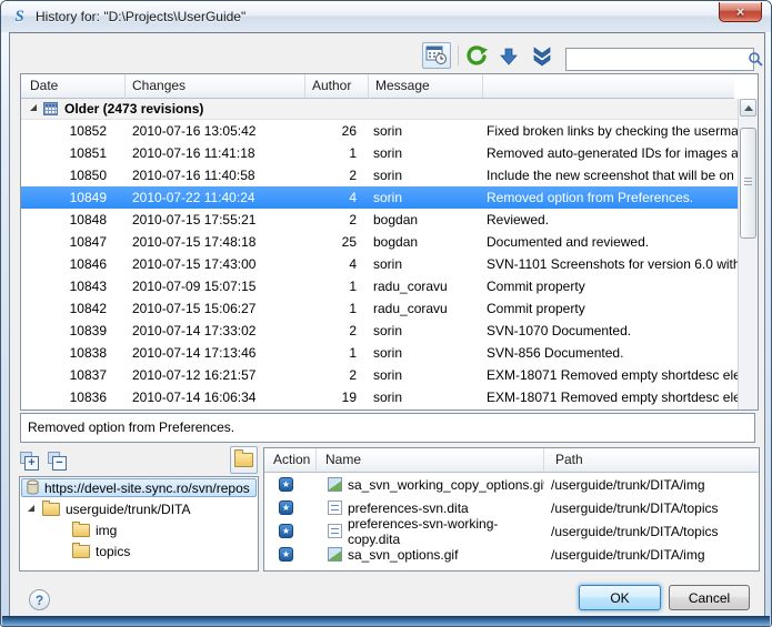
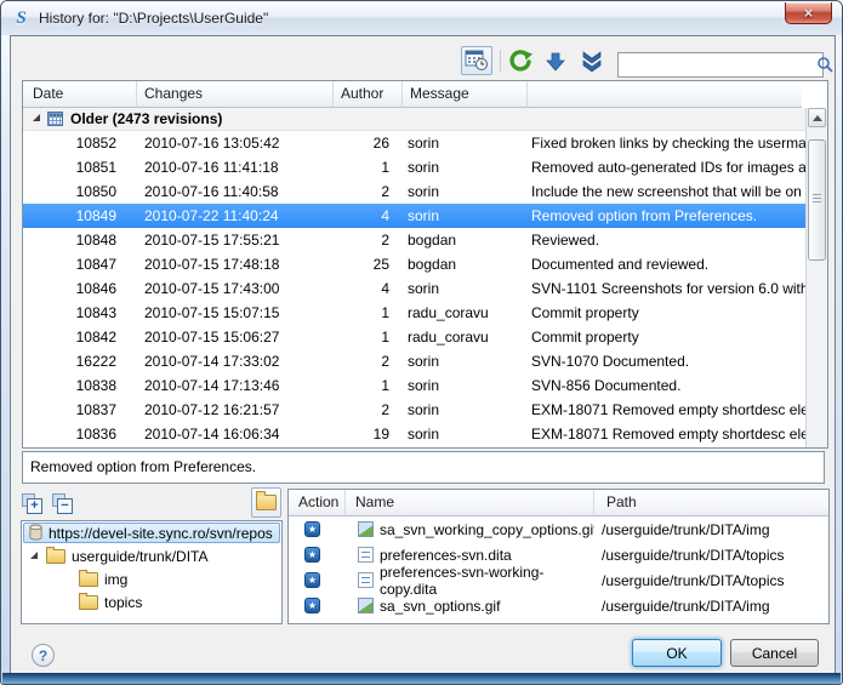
  S
  History for: "D:\Projects\UserGuide"
  ×
  Date
  Changes
  Author
  Message
  Older (2473 revisions)
  10852
  2010-07-16 13:05:42
  26
  sorin
  Fixed broken links by checking the userma
  10851
  2010-07-16 11:41:18
  1
  sorin
  Removed auto-generated IDs for images a
  10850
  2010-07-16 11:40:58
  2
  sorin
  Include the new screenshot that will be on
  10849
  2010-07-22 11:40:24
  4
  sorin
  Removed option from Preferences.
  10848
  2010-07-15 17:55:21
  2
  bogdan
  Reviewed.
  10847
  2010-07-15 17:48:18
  25
  bogdan
  Documented and reviewed.
  10846
  2010-07-15 17:43:00
  4
  sorin
  SVN-1101 Screenshots for version 6.0 wit
  10843
- 2010-07-09 15:07:15
+ 2010-07-15 15:07:15
  1
  radu_coravu
  Commit property
  10842
  2010-07-15 15:06:27
  1
  radu_coravu
  Commit property
- 10839
+ 16222
  2010-07-14 17:33:02
  2
  sorin
  SVN-1070 Documented.
  10838
  2010-07-14 17:13:46
  1
  sorin
  SVN-856 Documented.
  10837
  2010-07-12 16:21:57
  2
  sorin
  EXM-18071 Removed empty shortdesc el
  10836
  2010-07-14 16:06:34
  19
  sorin
  EXM-18071 Removed empty shortdesc el
  Removed option from Preferences.
  +
  −
  https://devel-site.sync.ro/svn/repos
  userguide/trunk/DITA
  img
  topics
  Action
  Name
  Path
  ★
  sa_svn_working_copy_options.gi
  /userguide/trunk/DITA/img
  ★
  preferences-svn.dita
  /userguide/trunk/DITA/topics
  ★
  preferences-svn-working-copy.dita
  /userguide/trunk/DITA/topics
  ★
  sa_svn_options.gif
  /userguide/trunk/DITA/img
  ?
  OK
  Cancel
